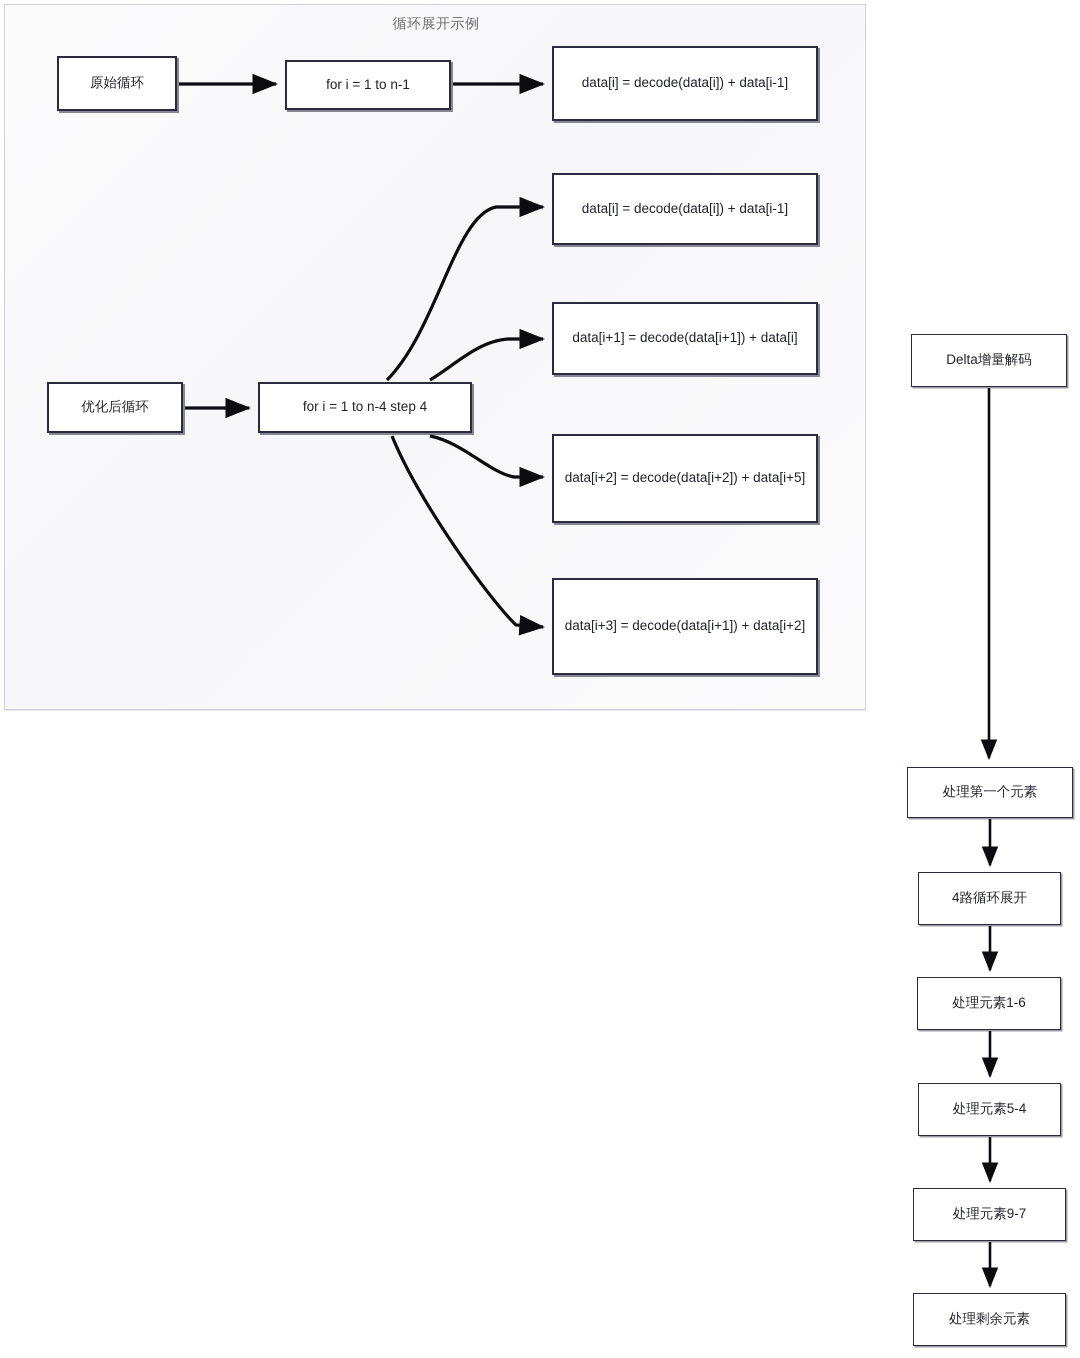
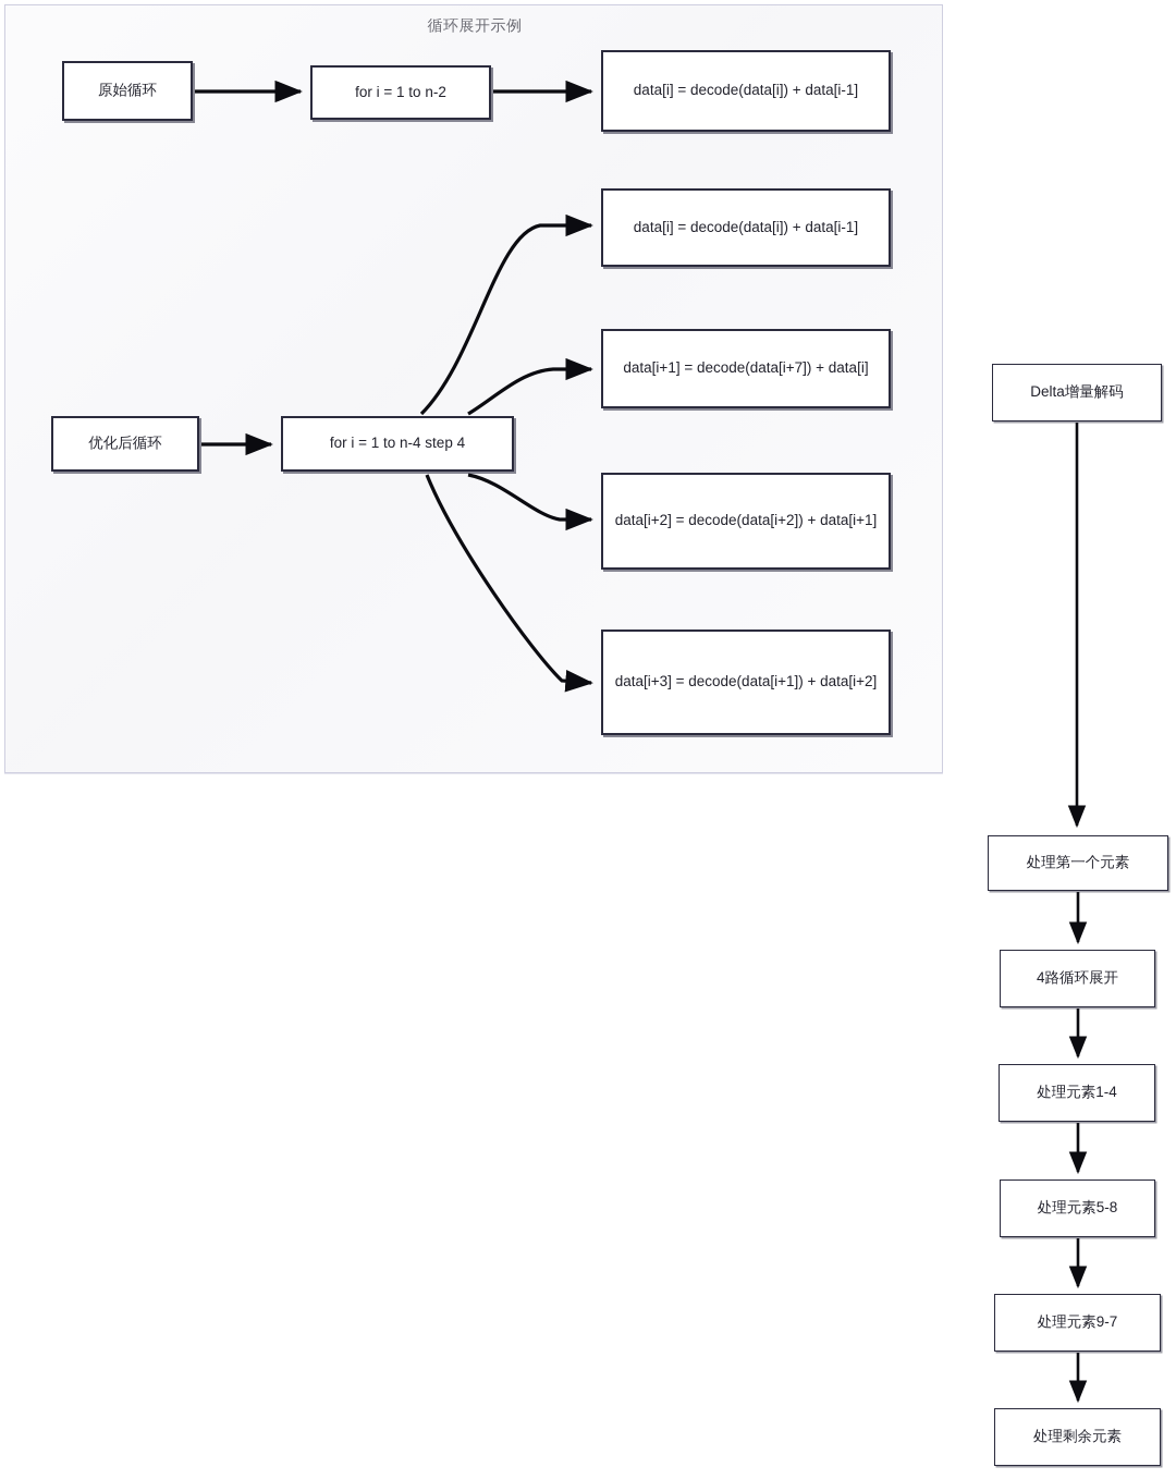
  原始循环
- for i = 1 to n-1
+ for i = 1 to n-2
  data[i] = decode(data[i]) + data[i-1]
  优化后循环
  for i = 1 to n-4 step 4
  data[i] = decode(data[i]) + data[i-1]
- data[i+1] = decode(data[i+1]) + data[i]
+ data[i+1] = decode(data[i+7]) + data[i]
- data[i+2] = decode(data[i+2]) + data[i+5]
+ data[i+2] = decode(data[i+2]) + data[i+1]
  data[i+3] = decode(data[i+1]) + data[i+2]
  Delta增量解码
  处理第一个元素
  4路循环展开
- 处理元素1-6
+ 处理元素1-4
- 处理元素5-4
+ 处理元素5-8
  处理元素9-7
  处理剩余元素
